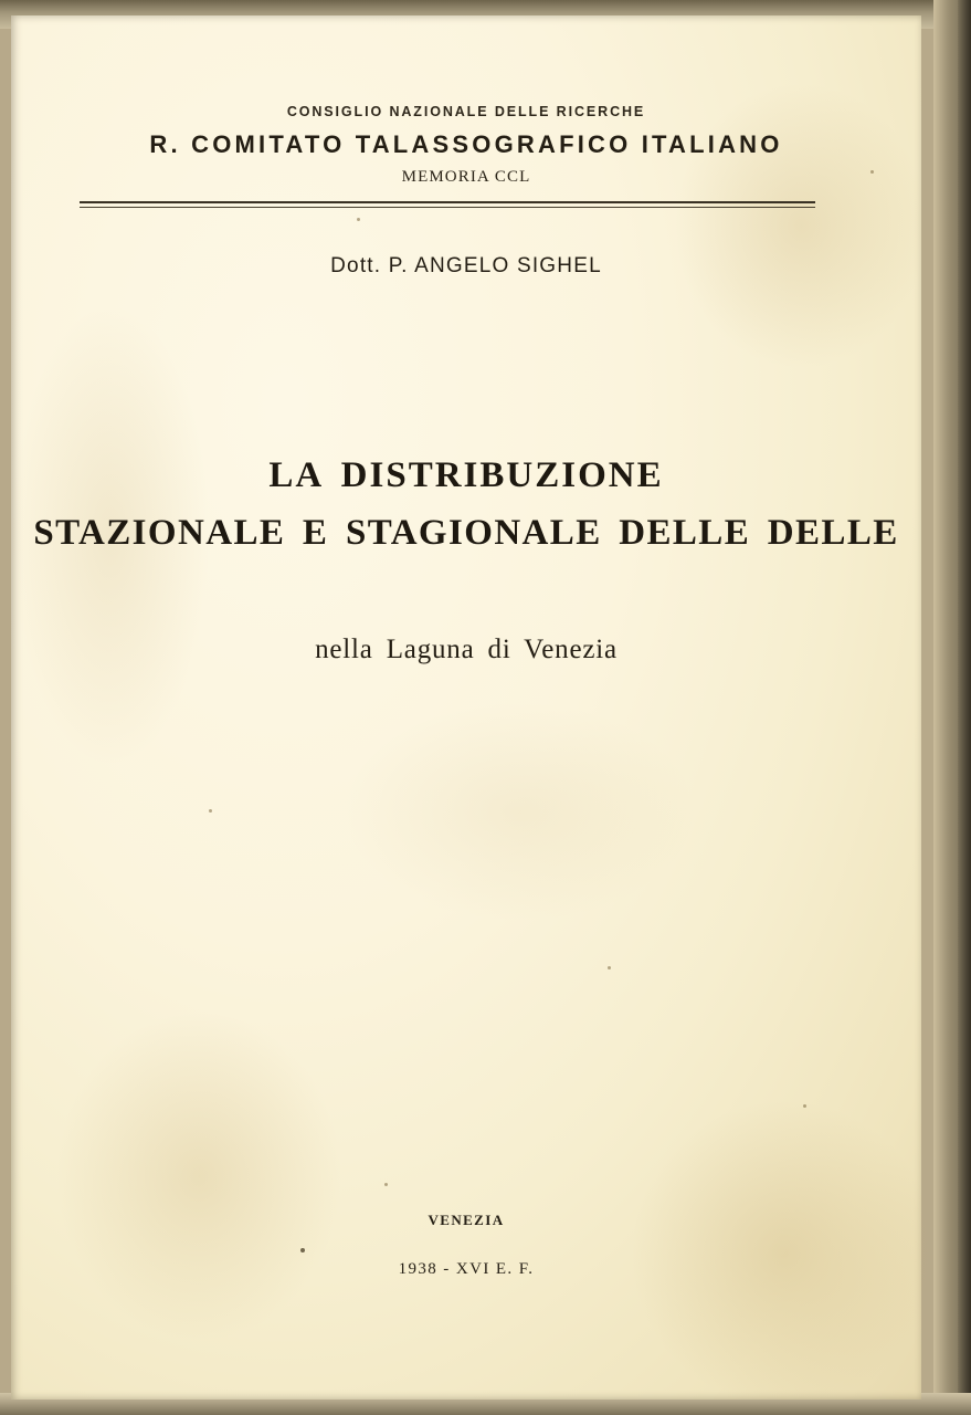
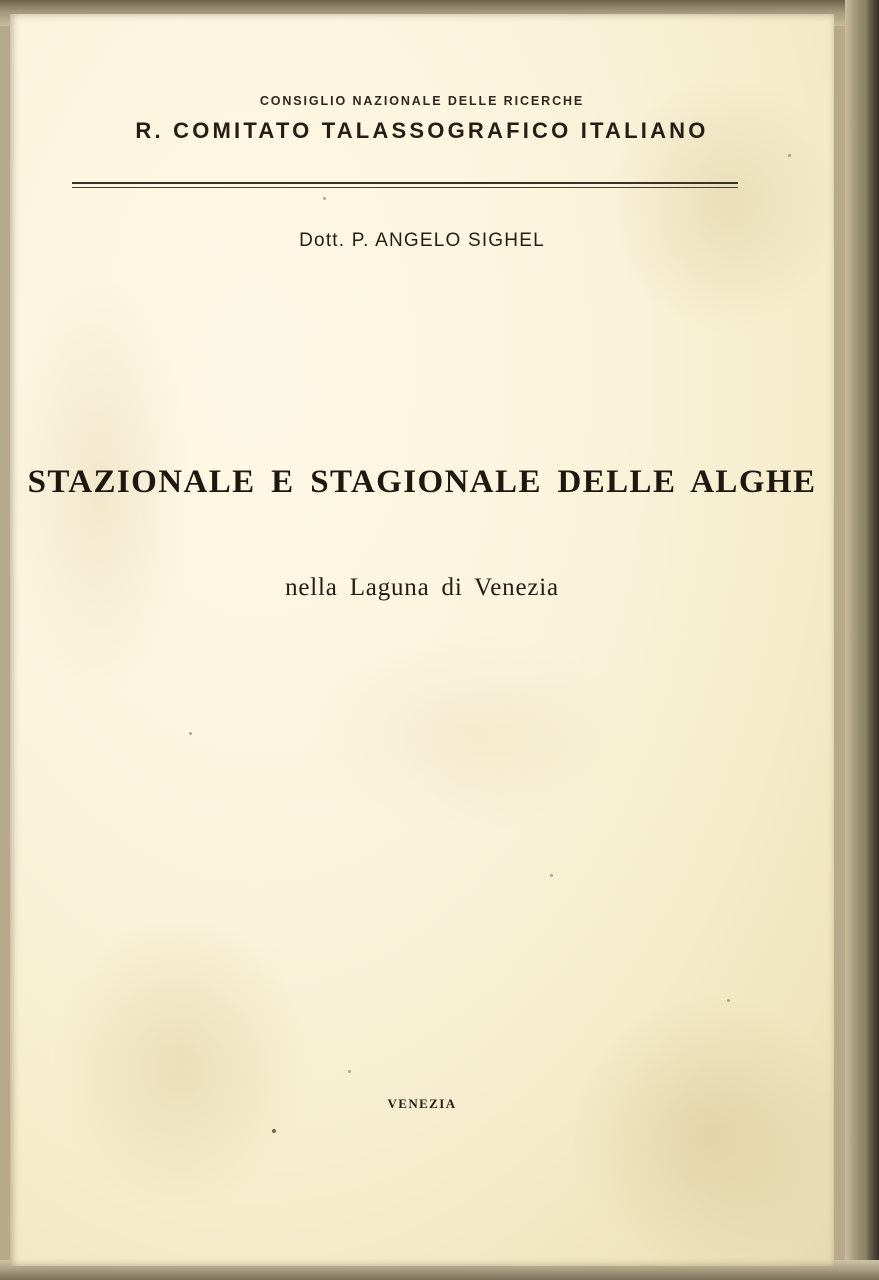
  CONSIGLIO NAZIONALE DELLE RICERCHE
  R. COMITATO TALASSOGRAFICO ITALIANO
- MEMORIA CCL
  Dott. P. ANGELO SIGHEL
- LA DISTRIBUZIONE
- STAZIONALE E STAGIONALE DELLE DELLE
+ STAZIONALE E STAGIONALE DELLE ALGHE
  nella Laguna di Venezia
  VENEZIA
- 1938 - XVI E. F.
